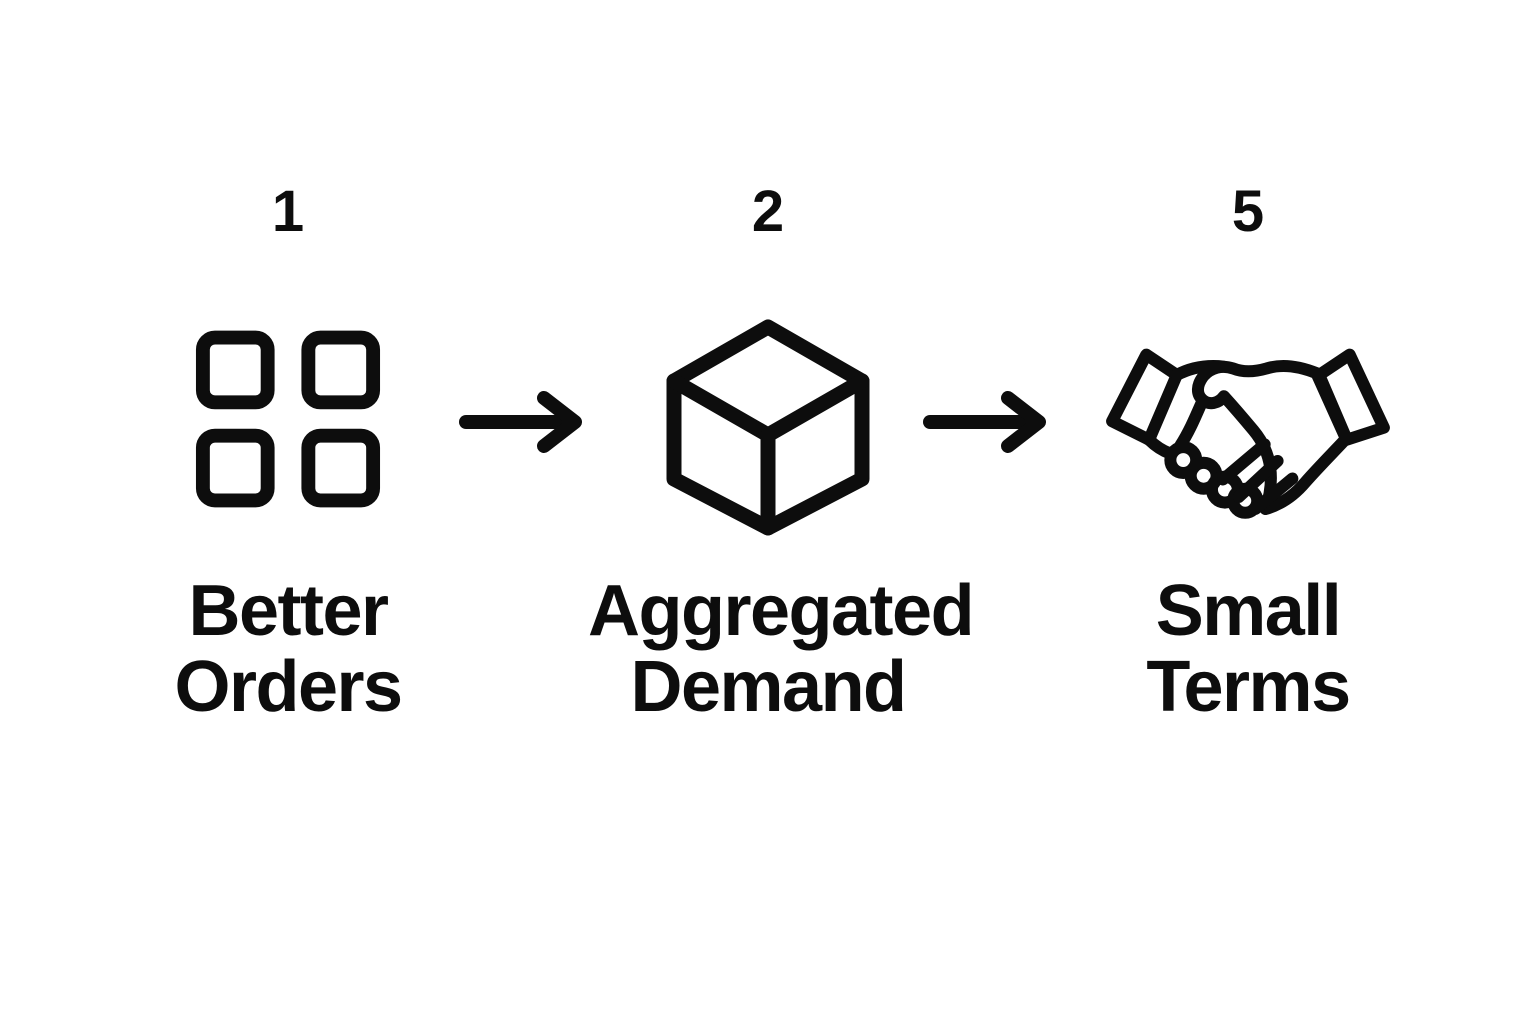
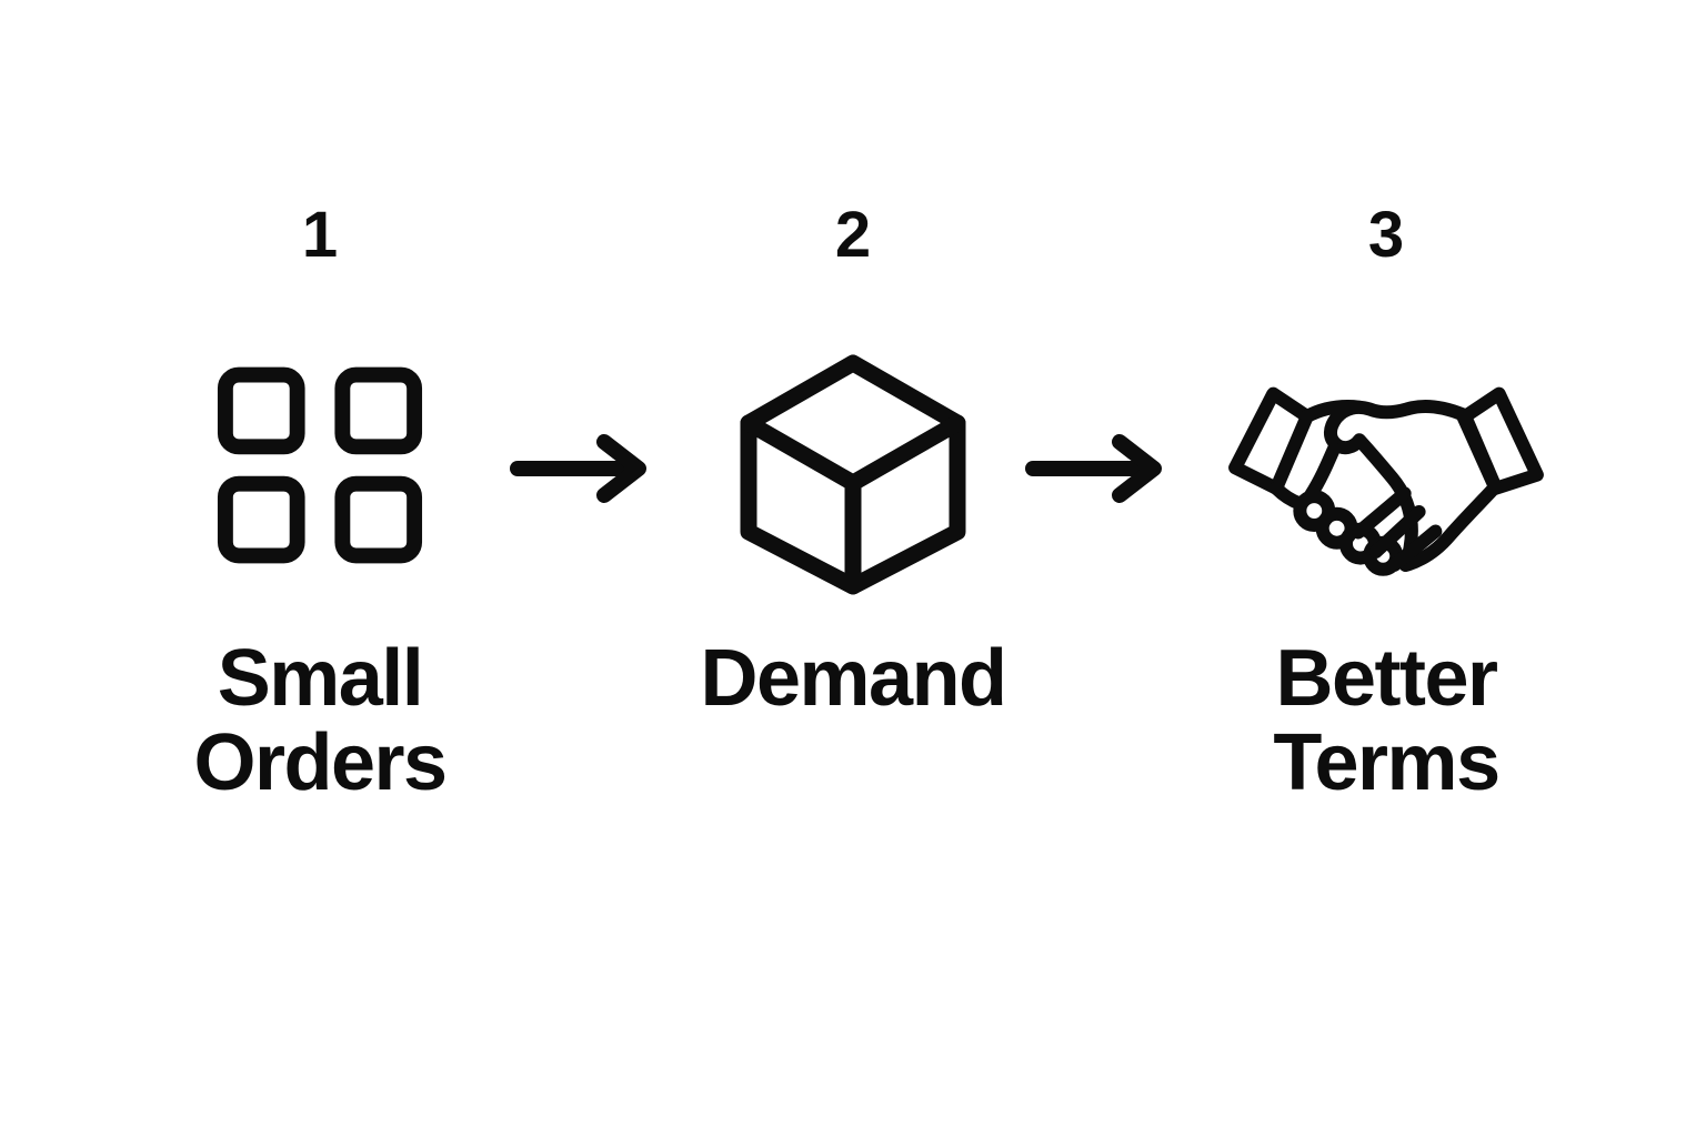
  1
- Better
+ Small
  Orders
  2
- Aggregated
  Demand
- 5
+ 3
- Small
+ Better
  Terms
